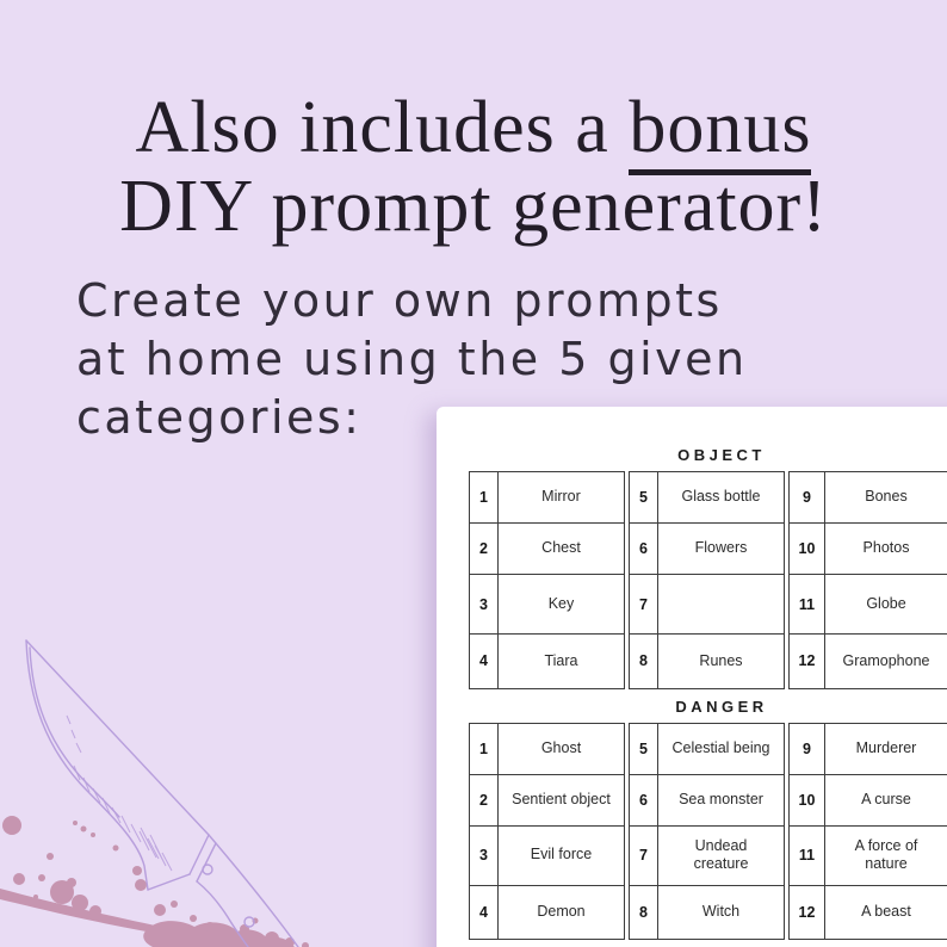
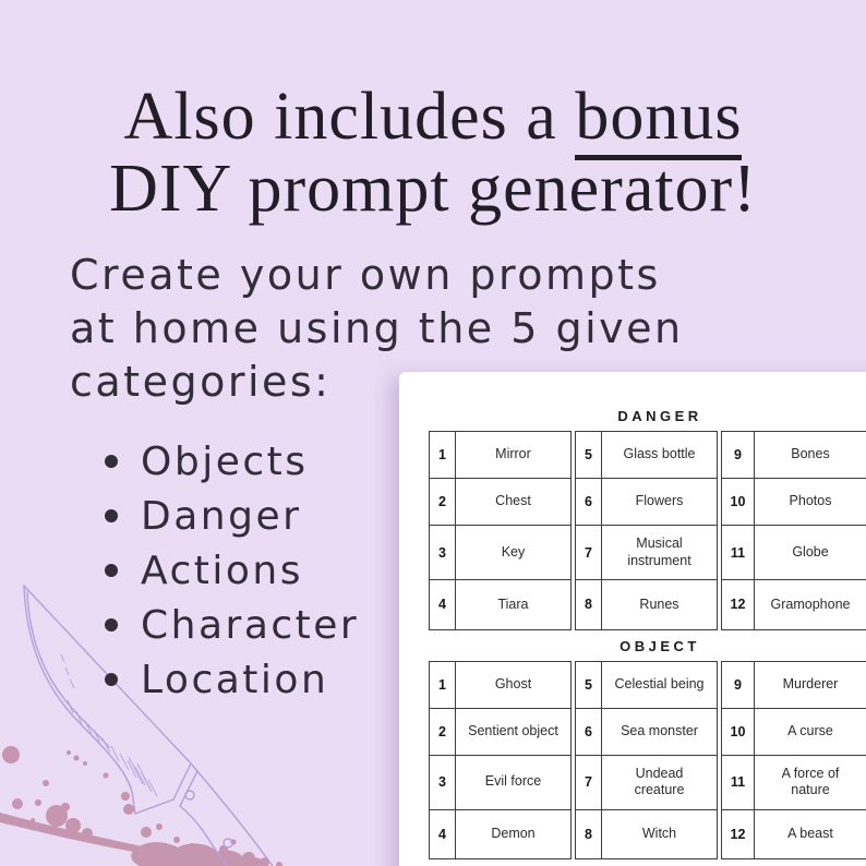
  Also includes a bonus
  DIY prompt generator!
  Create your own prompts
  at home using the 5 given
  categories:
+ Objects
+ Danger
+ Actions
+ Character
+ Location
- OBJECT
+ DANGER
  1
  Mirror
  2
  Chest
  3
  Key
  4
  Tiara
  5
  Glass bottle
  6
  Flowers
  7
+ Musical
+ instrument
  8
  Runes
  9
  Bones
  10
  Photos
  11
  Globe
  12
  Gramophone
- DANGER
+ OBJECT
  1
  Ghost
  2
  Sentient object
  3
  Evil force
  4
  Demon
  5
  Celestial being
  6
  Sea monster
  7
  Undead
  creature
  8
  Witch
  9
  Murderer
  10
  A curse
  11
  A force of
  nature
  12
  A beast
